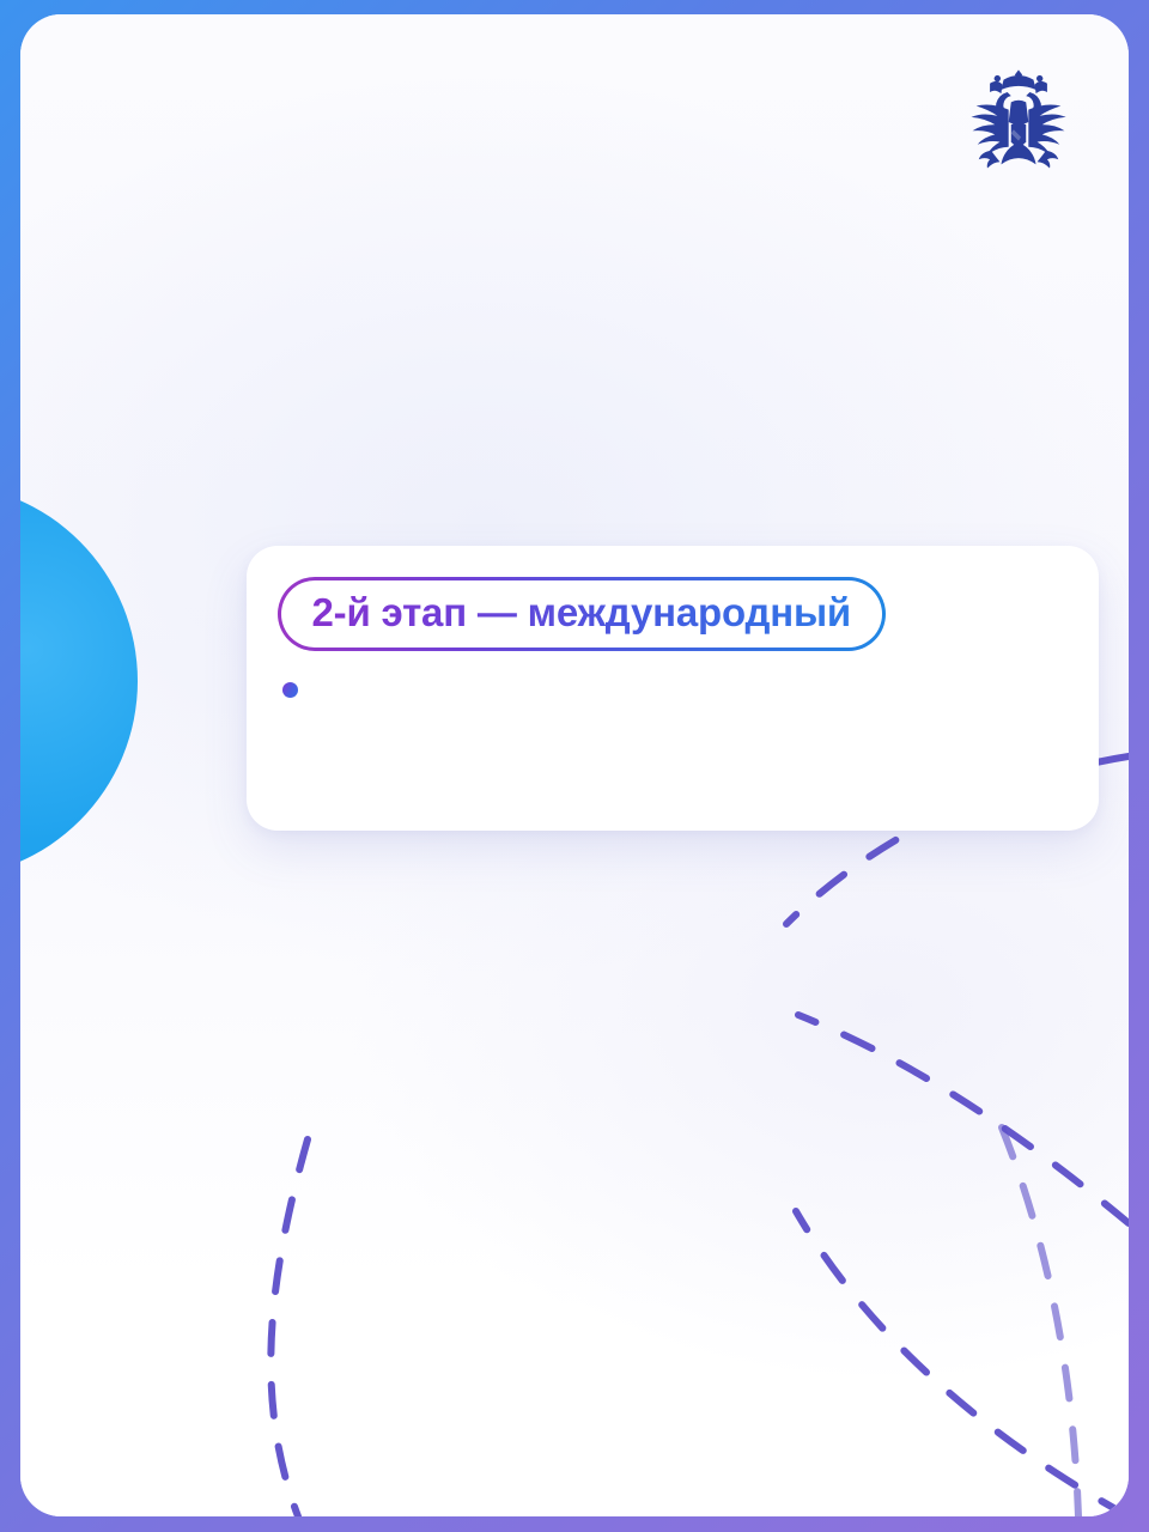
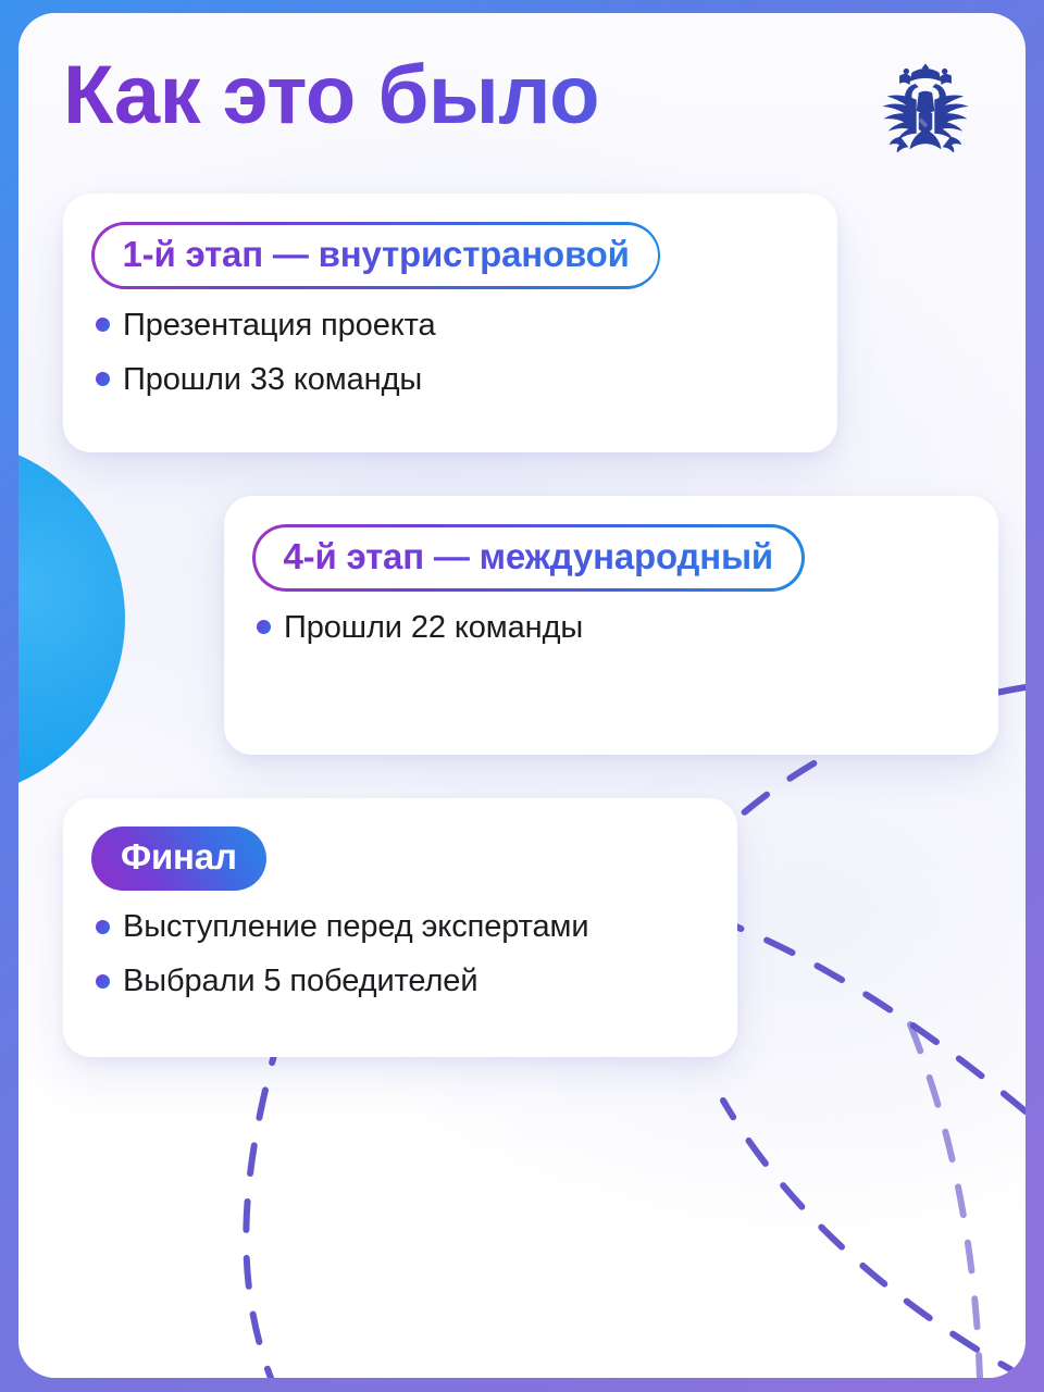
+ Как это было
+ 1-й этап — внутристрановой
+ Презентация проекта
+ Прошли 33 команды
- 2-й этап — международный
+ 4-й этап — международный
+ Прошли 22 команды
+ Финал
+ Выступление перед экспертами
+ Выбрали 5 победителей
